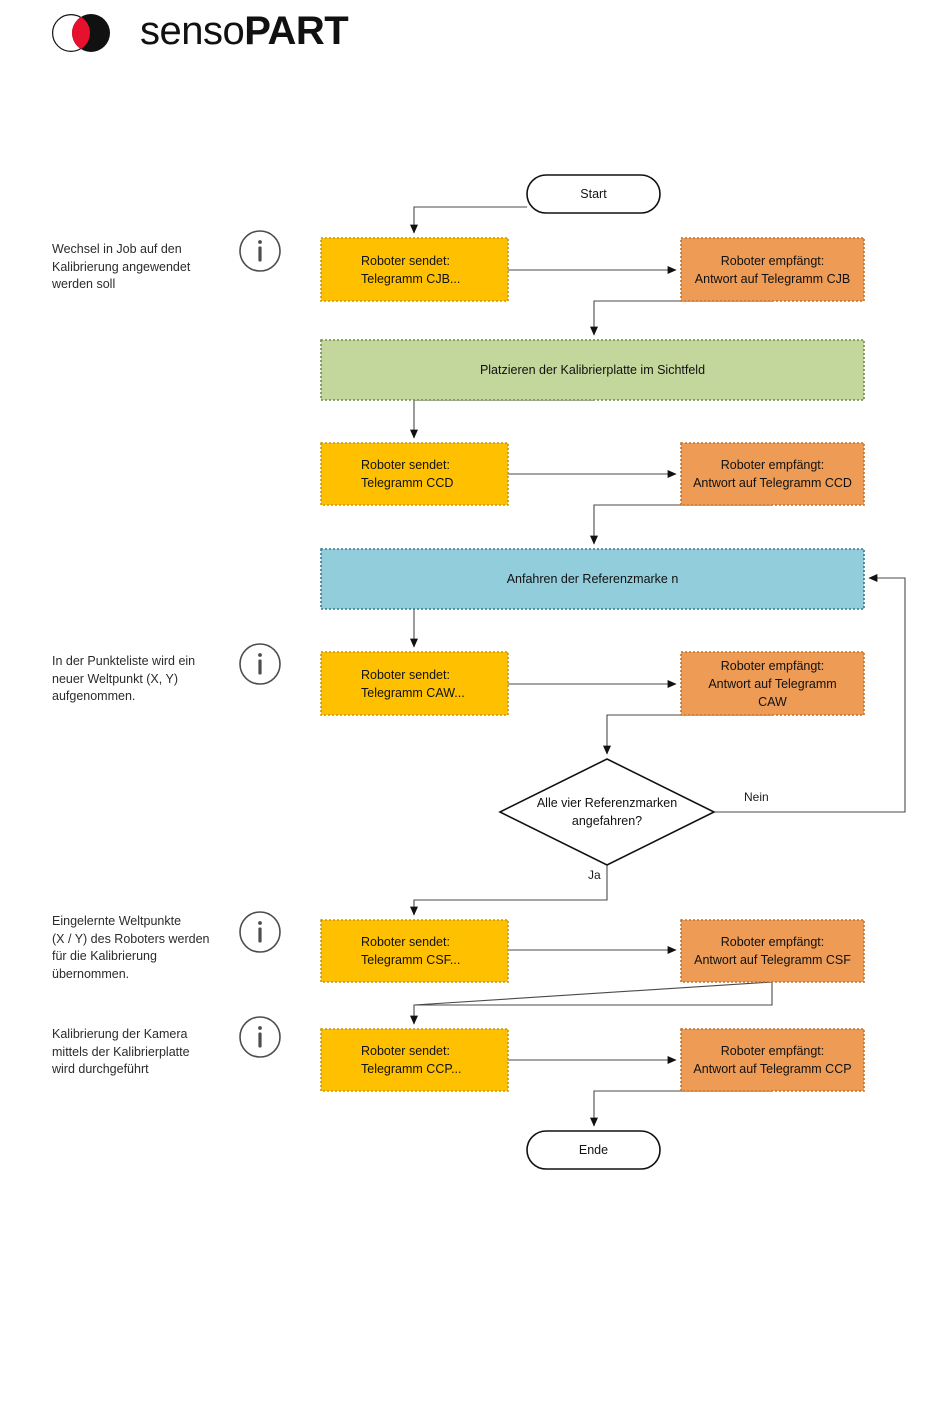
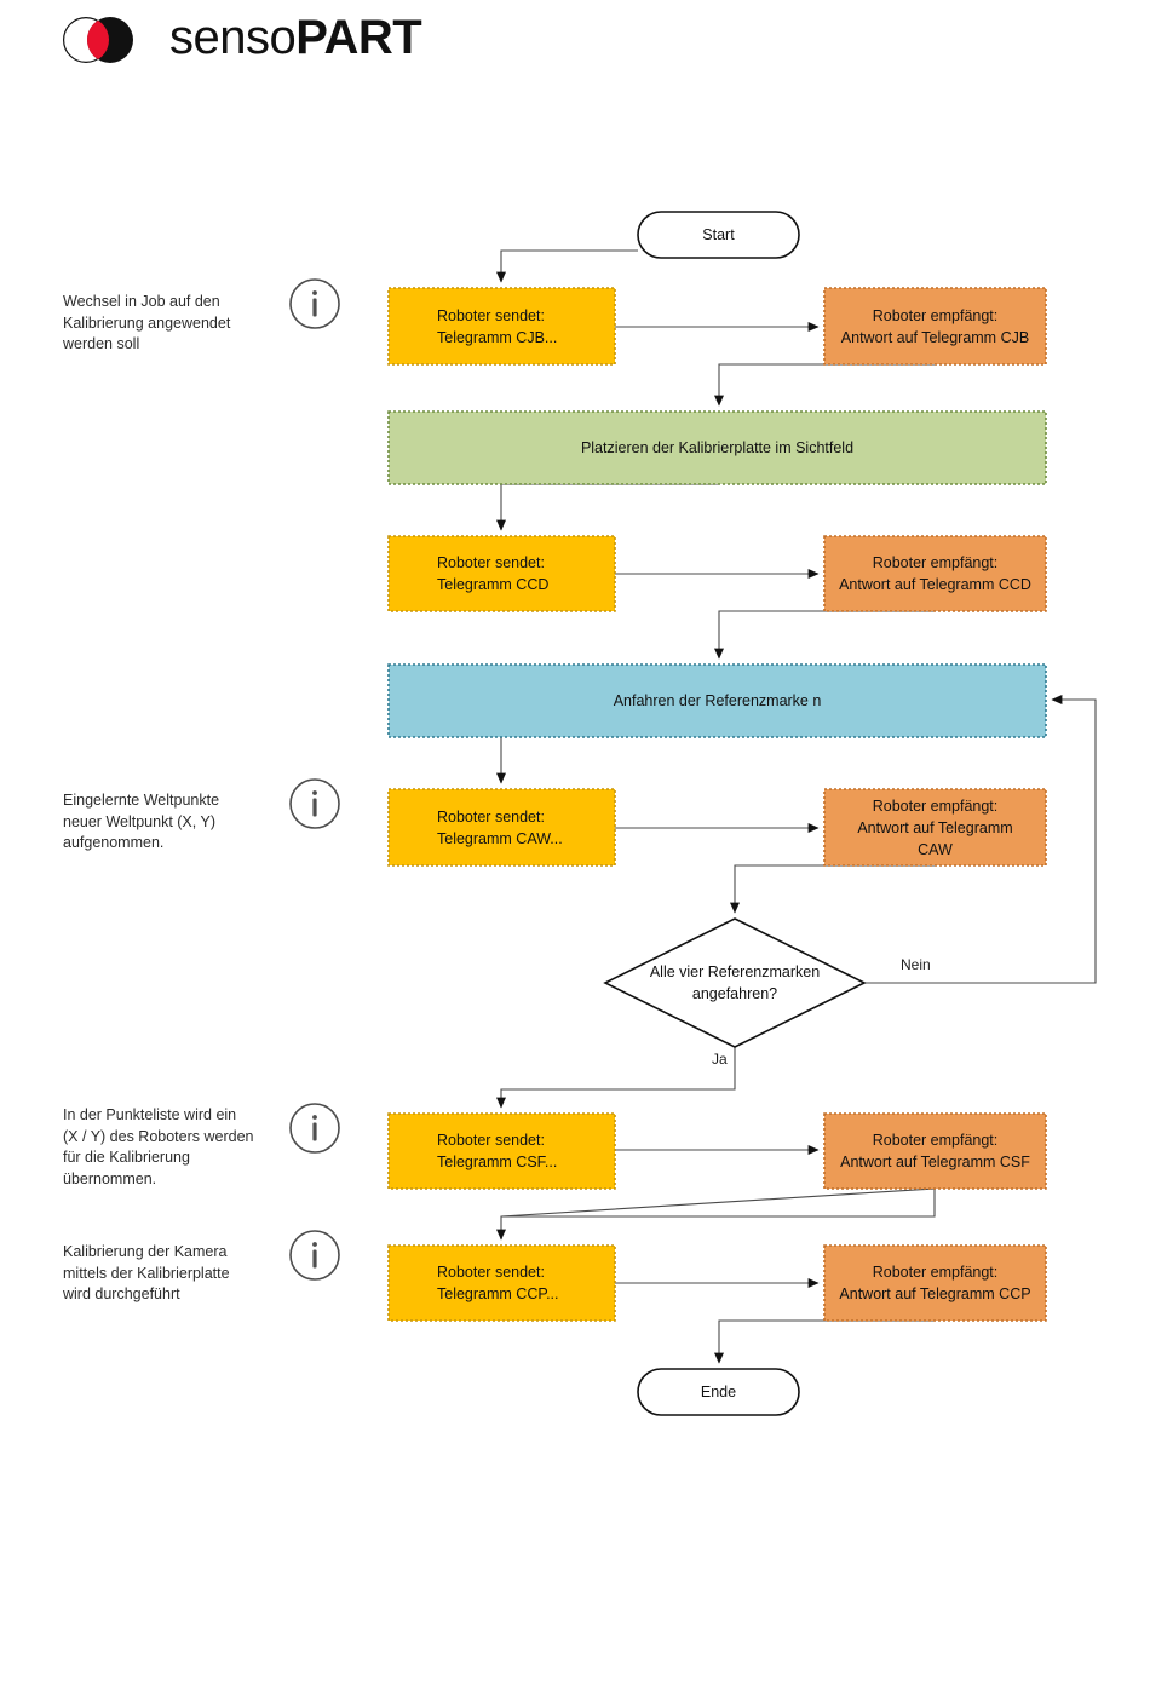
  sensoPART
  Start
  Ende
  Roboter sendet:
  Telegramm CJB...
  Roboter empfängt:
  Antwort auf Telegramm CJB
  Platzieren der Kalibrierplatte im Sichtfeld
  Roboter sendet:
  Telegramm CCD
  Roboter empfängt:
  Antwort auf Telegramm CCD
  Anfahren der Referenzmarke n
  Roboter sendet:
  Telegramm CAW...
  Roboter empfängt:
  Antwort auf Telegramm
  CAW
  Roboter sendet:
  Telegramm CSF...
  Roboter empfängt:
  Antwort auf Telegramm CSF
  Roboter sendet:
  Telegramm CCP...
  Roboter empfängt:
  Antwort auf Telegramm CCP
  Alle vier Referenzmarken
  angefahren?
  Nein
  Ja
  Wechsel in Job auf den
  Kalibrierung angewendet
  werden soll
- In der Punkteliste wird ein
+ Eingelernte Weltpunkte
  neuer Weltpunkt (X, Y)
  aufgenommen.
- Eingelernte Weltpunkte
+ In der Punkteliste wird ein
  (X / Y) des Roboters werden
  für die Kalibrierung
  übernommen.
  Kalibrierung der Kamera
  mittels der Kalibrierplatte
  wird durchgeführt
